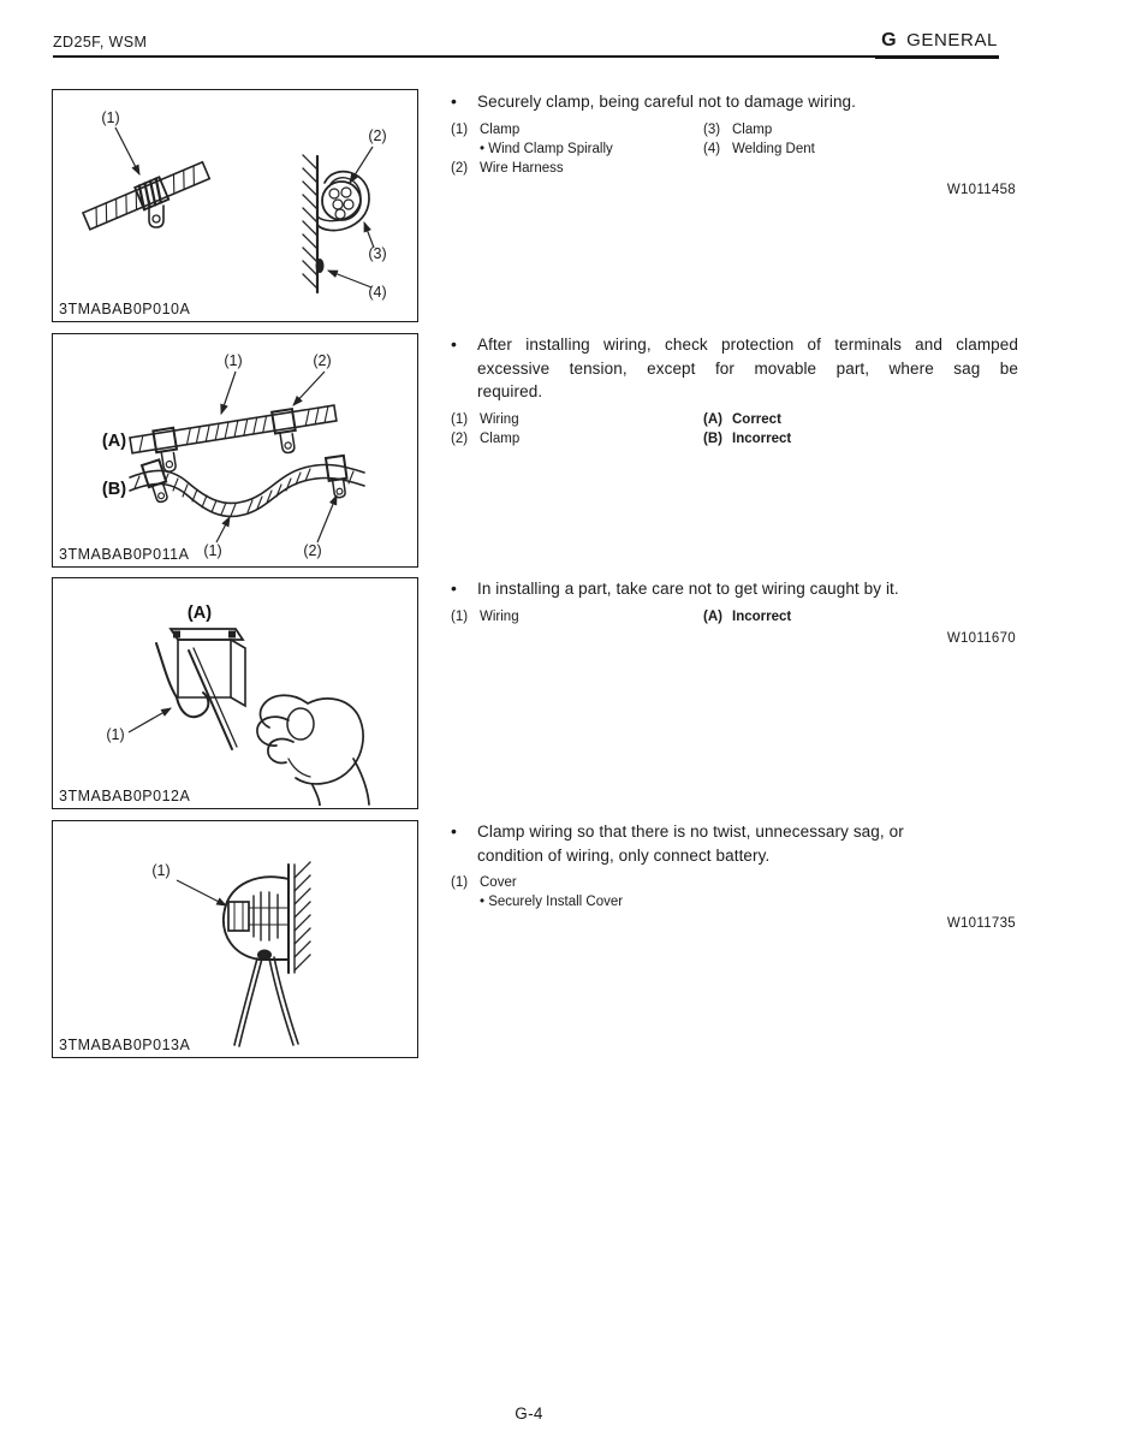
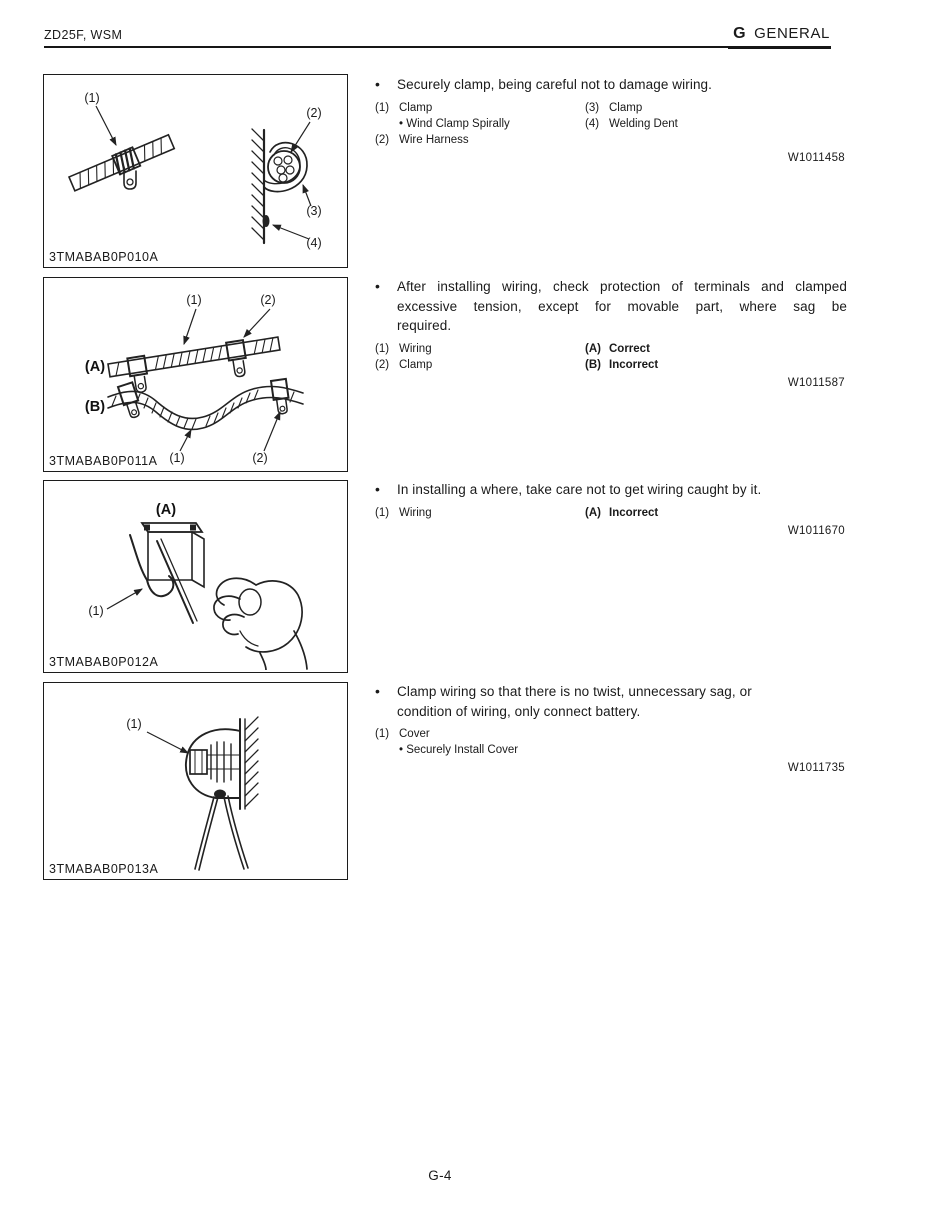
  ZD25F, WSM
  G GENERAL
  (1)
  (2)
  (3)
  (4)
  3TMABAB0P010A
  (A)
  (1)
  (2)
  (B)
  (1)
  (2)
  3TMABAB0P011A
  (A)
  (1)
  3TMABAB0P012A
  (1)
  3TMABAB0P013A
  •
  Securely clamp, being careful not to damage wiring.
  (1)
  Clamp
  • Wind Clamp Spirally
  (2)
  Wire Harness
  (3)
  Clamp
  (4)
  Welding Dent
  W1011458
  •
  After installing wiring, check protection of terminals and clamped
  excessive tension, except for movable part, where sag be
  required.
  (1)
  Wiring
  (2)
  Clamp
  (A)
  Correct
  (B)
  Incorrect
+ W1011587
  •
- In installing a part, take care not to get wiring caught by it.
+ In installing a where, take care not to get wiring caught by it.
  (1)
  Wiring
  (A)
  Incorrect
  W1011670
  •
  Clamp wiring so that there is no twist, unnecessary sag, or
  condition of wiring, only connect battery.
  (1)
  Cover
  • Securely Install Cover
  W1011735
  G-4
